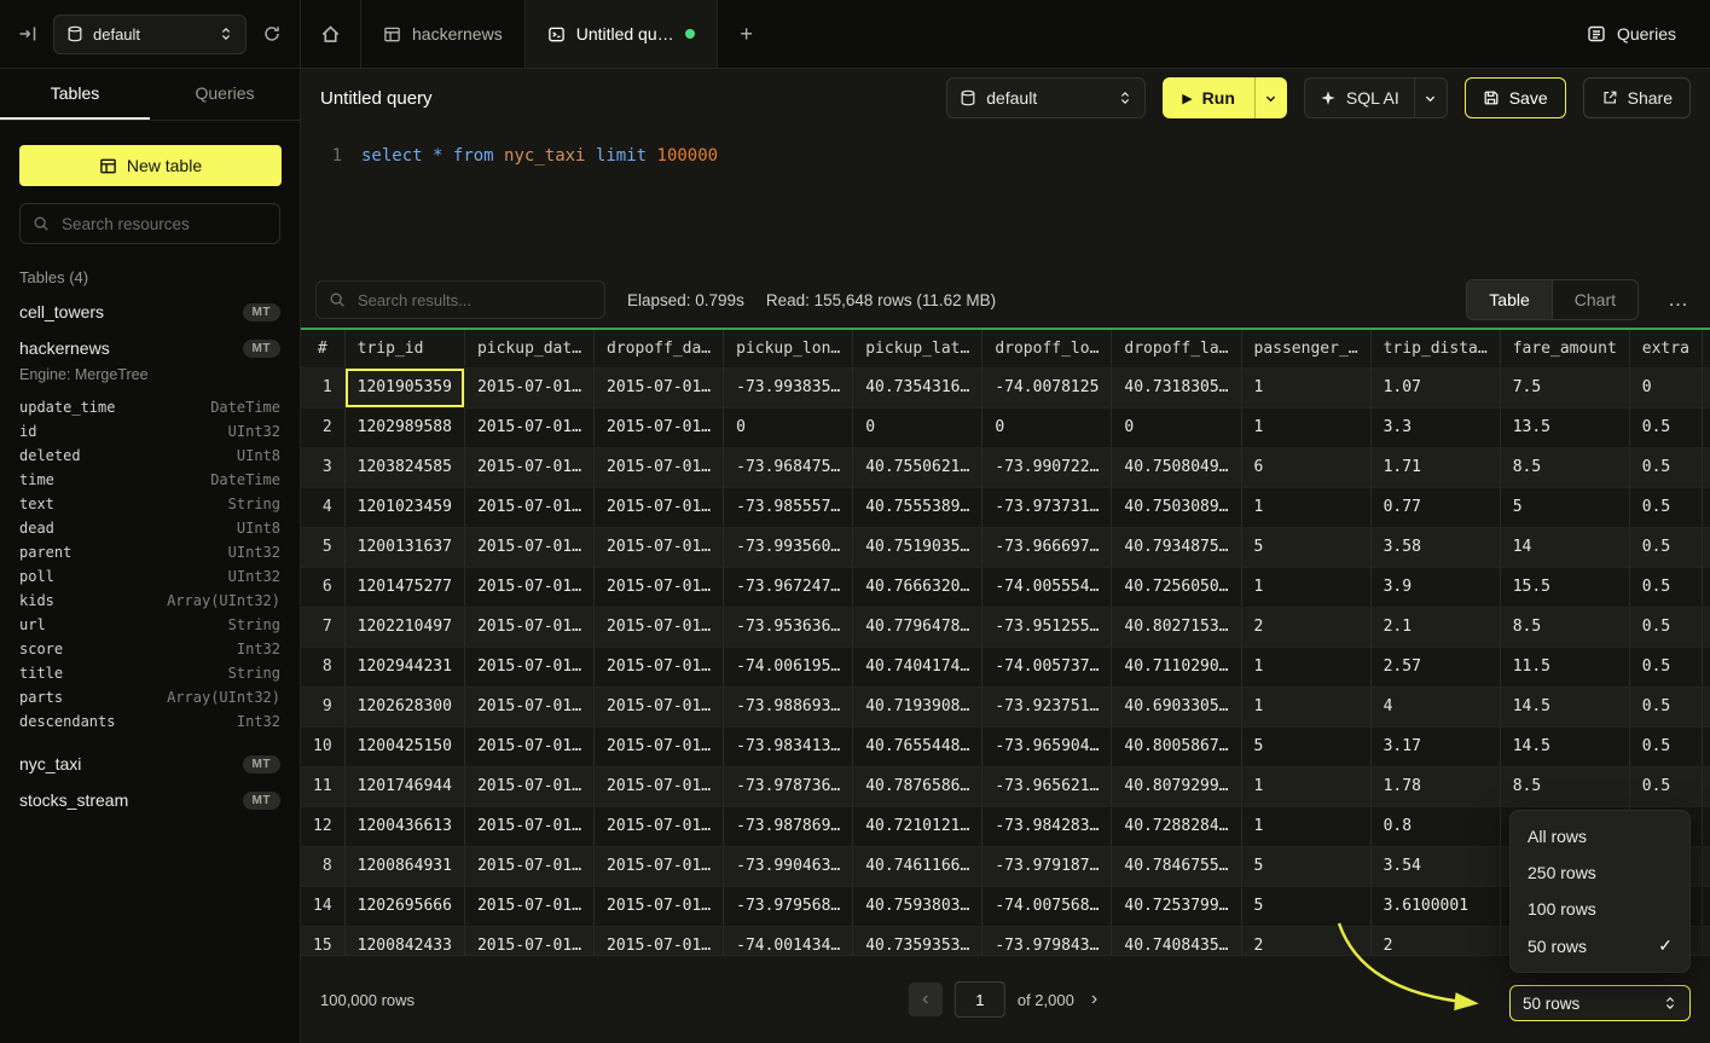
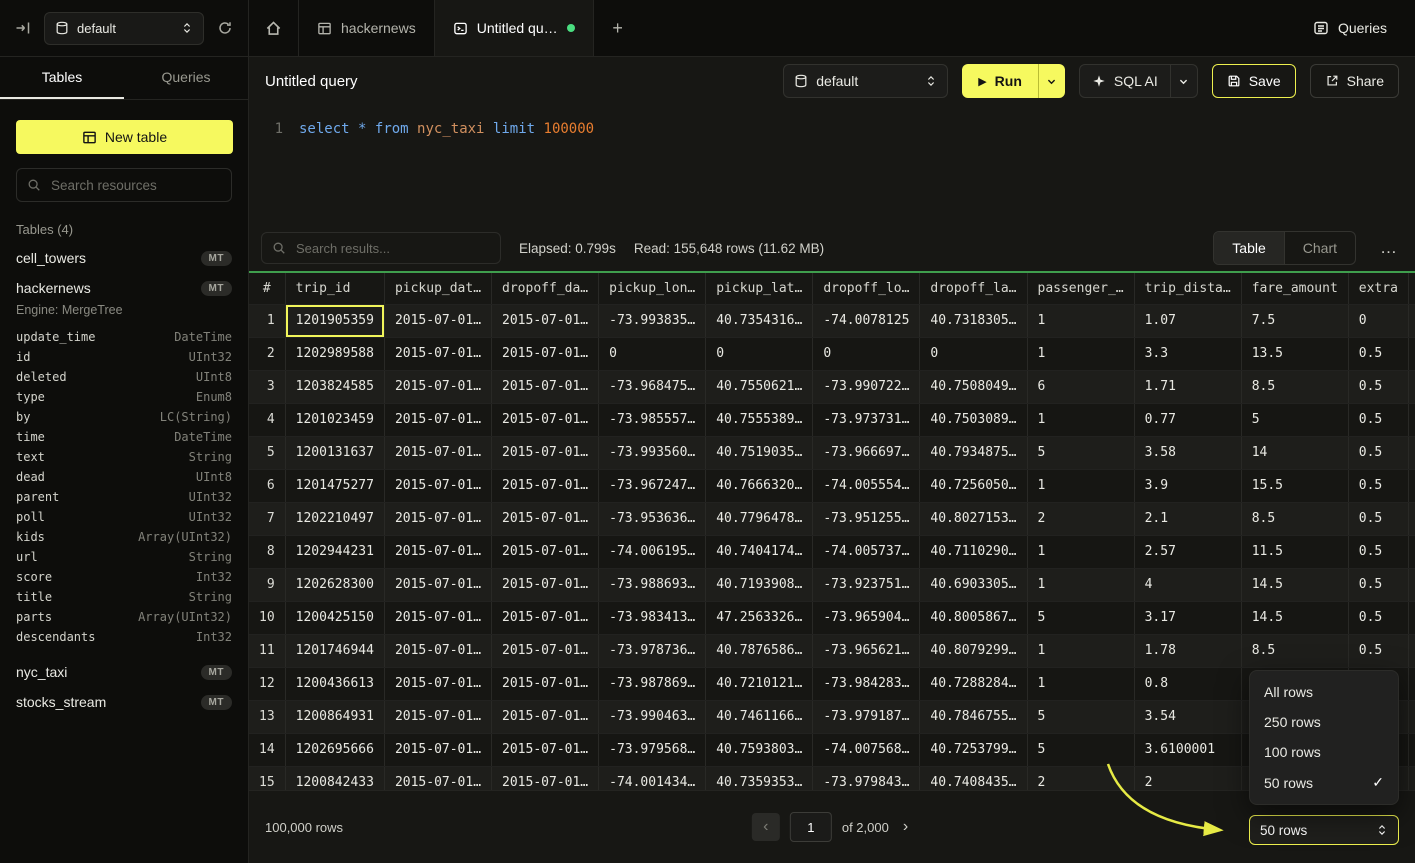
  default
  Tables
  Queries
  New table
  Search resources
  Tables (4)
  cell_towers
  MT
  hackernews
  MT
  Engine: MergeTree
  update_time
  DateTime
  id
  UInt32
  deleted
  UInt8
+ type
+ Enum8
+ by
+ LC(String)
  time
  DateTime
  text
  String
  dead
  UInt8
  parent
  UInt32
  poll
  UInt32
  kids
  Array(UInt32)
  url
  String
  score
  Int32
  title
  String
  parts
  Array(UInt32)
  descendants
  Int32
  nyc_taxi
  MT
  stocks_stream
  MT
  hackernews
  Untitled qu…
  +
  Queries
  Untitled query
  default
  ▶
  Run
  SQL AI
  Save
  Share
  1
  select * from nyc_taxi limit 100000
  Search results...
  Elapsed: 0.799s
  Read: 155,648 rows (11.62 MB)
  Table
  Chart
  …
  #	trip_id	pickup_dat…	dropoff_da…	pickup_lon…	pickup_lat…	dropoff_lo…	dropoff_la…	passenger_…	trip_dista…	fare_amount	extra
  1	1201905359	2015-07-01…	2015-07-01…	-73.993835…	40.7354316…	-74.0078125	40.7318305…	1	1.07	7.5	0
  2	1202989588	2015-07-01…	2015-07-01…	0	0	0	0	1	3.3	13.5	0.5
  3	1203824585	2015-07-01…	2015-07-01…	-73.968475…	40.7550621…	-73.990722…	40.7508049…	6	1.71	8.5	0.5
  4	1201023459	2015-07-01…	2015-07-01…	-73.985557…	40.7555389…	-73.973731…	40.7503089…	1	0.77	5	0.5
  5	1200131637	2015-07-01…	2015-07-01…	-73.993560…	40.7519035…	-73.966697…	40.7934875…	5	3.58	14	0.5
  6	1201475277	2015-07-01…	2015-07-01…	-73.967247…	40.7666320…	-74.005554…	40.7256050…	1	3.9	15.5	0.5
  7	1202210497	2015-07-01…	2015-07-01…	-73.953636…	40.7796478…	-73.951255…	40.8027153…	2	2.1	8.5	0.5
  8	1202944231	2015-07-01…	2015-07-01…	-74.006195…	40.7404174…	-74.005737…	40.7110290…	1	2.57	11.5	0.5
  9	1202628300	2015-07-01…	2015-07-01…	-73.988693…	40.7193908…	-73.923751…	40.6903305…	1	4	14.5	0.5
- 10	1200425150	2015-07-01…	2015-07-01…	-73.983413…	40.7655448…	-73.965904…	40.8005867…	5	3.17	14.5	0.5
+ 10	1200425150	2015-07-01…	2015-07-01…	-73.983413…	47.2563326…	-73.965904…	40.8005867…	5	3.17	14.5	0.5
  11	1201746944	2015-07-01…	2015-07-01…	-73.978736…	40.7876586…	-73.965621…	40.8079299…	1	1.78	8.5	0.5
  12	1200436613	2015-07-01…	2015-07-01…	-73.987869…	40.7210121…	-73.984283…	40.7288284…	1	0.8
- 8	1200864931	2015-07-01…	2015-07-01…	-73.990463…	40.7461166…	-73.979187…	40.7846755…	5	3.54
+ 13	1200864931	2015-07-01…	2015-07-01…	-73.990463…	40.7461166…	-73.979187…	40.7846755…	5	3.54
  14	1202695666	2015-07-01…	2015-07-01…	-73.979568…	40.7593803…	-74.007568…	40.7253799…	5	3.6100001
  15	1200842433	2015-07-01…	2015-07-01…	-74.001434…	40.7359353…	-73.979843…	40.7408435…	2	2
  100,000 rows
  ‹
  1
  of 2,000
  ›
  50 rows
  All rows
  250 rows
  100 rows
  50 rows
  ✓
